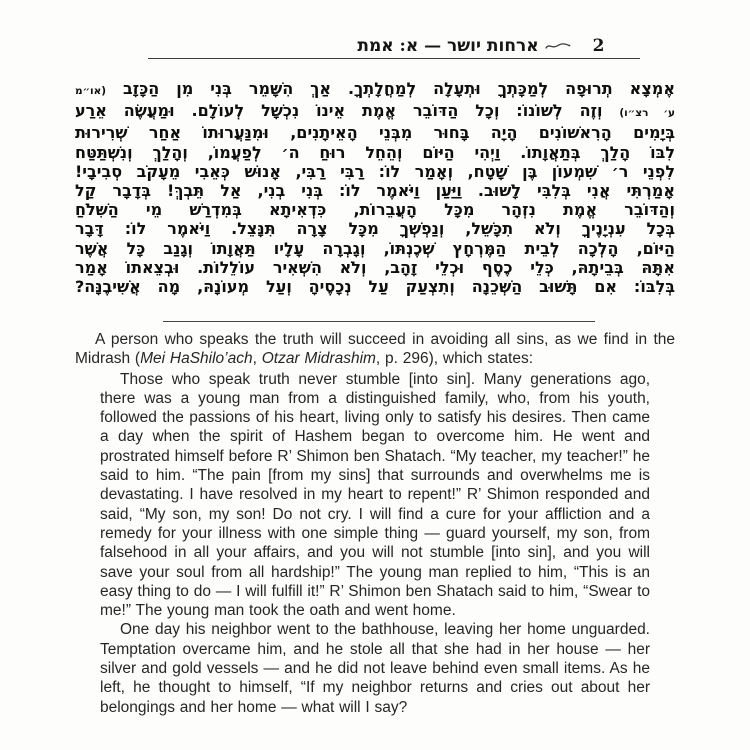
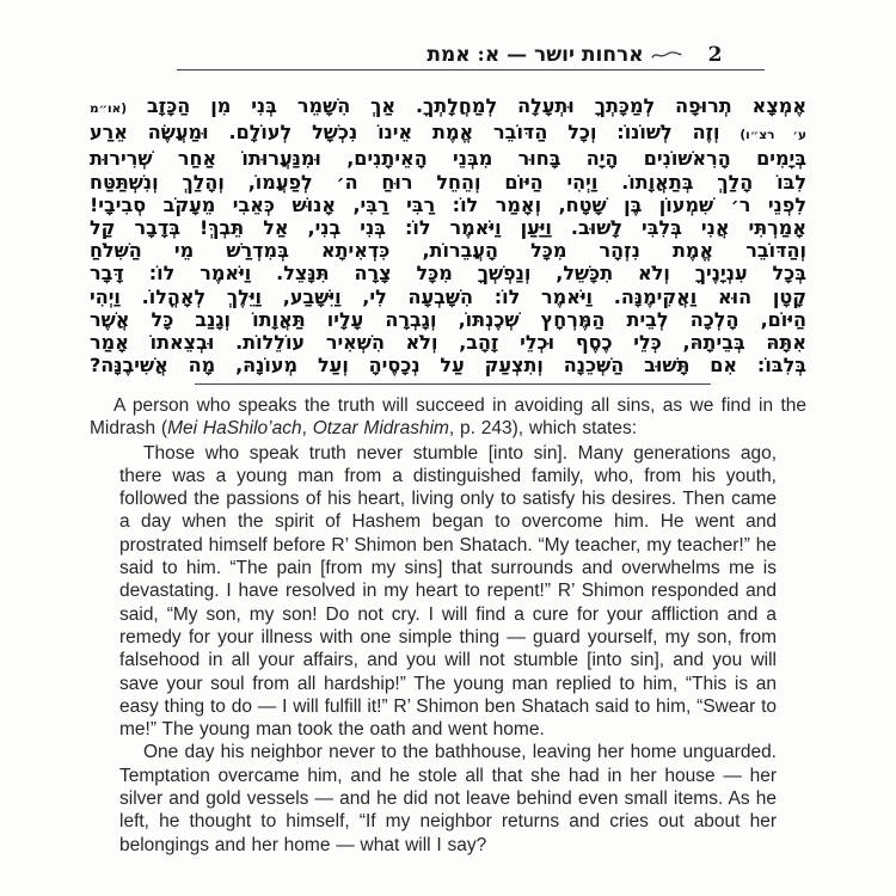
  2
  ארחות יושר — א: אמת
  אֶמְצָא תְרוּפָה לְמַכָּתְךָ וּתְעָלָה לְמַחֲלָתְךָ. אַךְ הִשָּׁמֵר בְּנִי מִן הַכָּזָב (או״מ
  ע׳ רצ״ו) וְזֶה לְשׁוֹנוֹ: וְכָל הַדּוֹבֵר אֱמֶת אֵינוֹ נִכְשָׁל לְעוֹלָם. וּמַעֲשֶׂה אֵרַע
  בְּיָמִים הָרִאשׁוֹנִים הָיָה בָּחוּר מִבְּנֵי הָאֵיתָנִים, וּמִנַּעֲרוּתוֹ אַחַר שְׁרִירוּת
  לִבּוֹ הָלַךְ בְּתַאֲוָתוֹ. וַיְהִי הַיּוֹם וְהֵחֵל רוּחַ ה׳ לְפַעֲמוֹ, וְהָלַךְ וְנִשְׁתַּטַּח
  לִפְנֵי ר׳ שִׁמְעוֹן בֶּן שָׁטָח, וְאָמַר לוֹ: רַבִּי רַבִּי, אָנוּשׁ כְּאֵבִי מֵעָקֹב סְבִיבָי!
  אָמַרְתִּי אֲנִי בְּלִבִּי לָשׁוּב. וַיַּעַן וַיֹּאמֶר לוֹ: בְּנִי בְנִי, אַל תֵּבְךְּ! בְּדָבָר קַל
  וְהַדּוֹבֵר אֱמֶת נִזְהָר מִכָּל הָעֲבֵרוֹת, כִּדְאִיתָא בְּמִדְרַשׁ מֵי הַשִּׁלֹחַ
  בְּכָל עִנְיָנֶיךָ וְלֹא תִכָּשֵׁל, וְנַפְשְׁךָ מִכָּל צָרָה תִּנָּצֵל. וַיֹּאמֶר לוֹ: דָּבָר
+ קָטָן הוּא וַאֲקִימֶנָּה. וַיֹּאמֶר לוֹ: הִשָּׁבְעָה לִי, וַיִּשָּׁבַע, וַיֵּלֶךְ לְאָהֳלוֹ. וַיְהִי
  הַיּוֹם, הָלְכָה לְבֵית הַמֶּרְחָץ שְׁכֶנְתּוֹ, וְגָבְרָה עָלָיו תַּאֲוָתוֹ וְגָנַב כָּל אֲשֶׁר
  אִתָּהּ בְּבֵיתָהּ, כְּלֵי כֶסֶף וּכְלֵי זָהָב, וְלֹא הִשְׁאִיר עוֹלֵלוֹת. וּבְצֵאתוֹ אָמַר
  בְּלִבּוֹ: אִם תָּשׁוּב הַשְּׁכֵנָה וְתִצְעַק עַל נְכָסֶיהָ וְעַל מְעוֹנָהּ, מָה אֲשִׁיבֶנָּה?
- A person who speaks the truth will succeed in avoiding all sins, as we find in the Midrash (Mei HaShilo’ach, Otzar Midrashim, p. 296), which states:
+ A person who speaks the truth will succeed in avoiding all sins, as we find in the Midrash (Mei HaShilo’ach, Otzar Midrashim, p. 243), which states:
  Those who speak truth never stumble [into sin]. Many generations ago, there was a young man from a distinguished family, who, from his youth, followed the passions of his heart, living only to satisfy his desires. Then came a day when the spirit of Hashem began to overcome him. He went and prostrated himself before R’ Shimon ben Shatach. “My teacher, my teacher!” he said to him. “The pain [from my sins] that surrounds and overwhelms me is devastating. I have resolved in my heart to repent!” R’ Shimon responded and said, “My son, my son! Do not cry. I will find a cure for your affliction and a remedy for your illness with one simple thing — guard yourself, my son, from falsehood in all your affairs, and you will not stumble [into sin], and you will save your soul from all hardship!” The young man replied to him, “This is an easy thing to do — I will fulfill it!” R’ Shimon ben Shatach said to him, “Swear to me!” The young man took the oath and went home.
- One day his neighbor went to the bathhouse, leaving her home unguarded. Temptation overcame him, and he stole all that she had in her house — her silver and gold vessels — and he did not leave behind even small items. As he left, he thought to himself, “If my neighbor returns and cries out about her belongings and her home — what will I say?
+ One day his neighbor never to the bathhouse, leaving her home unguarded. Temptation overcame him, and he stole all that she had in her house — her silver and gold vessels — and he did not leave behind even small items. As he left, he thought to himself, “If my neighbor returns and cries out about her belongings and her home — what will I say?
